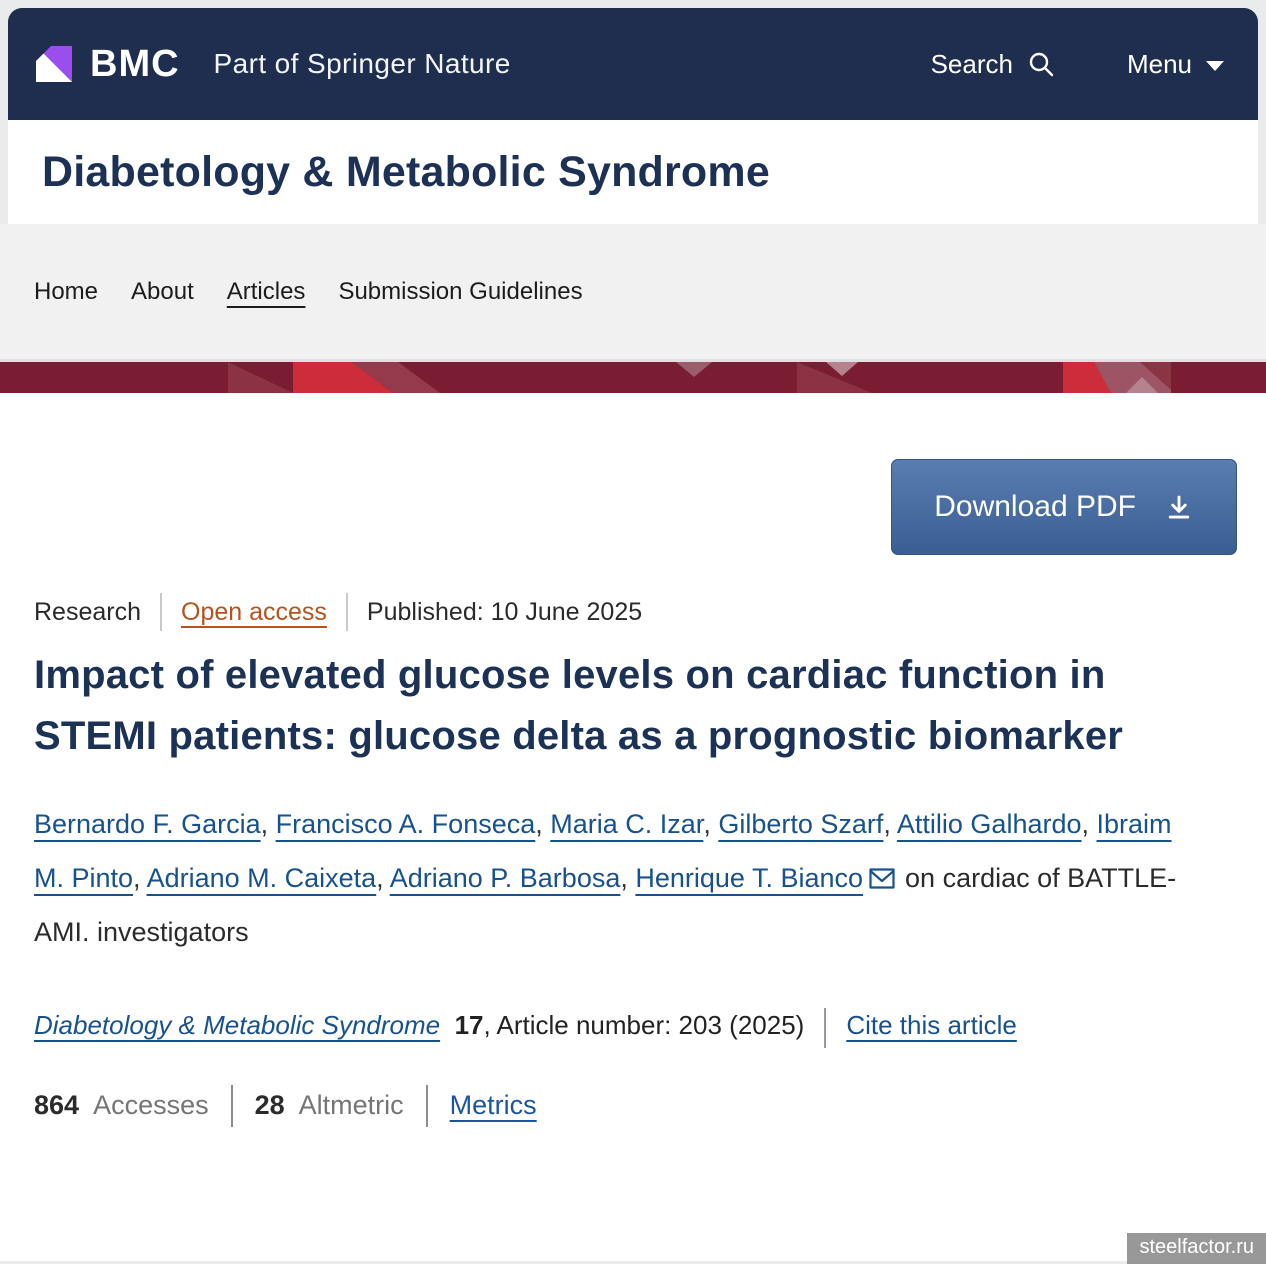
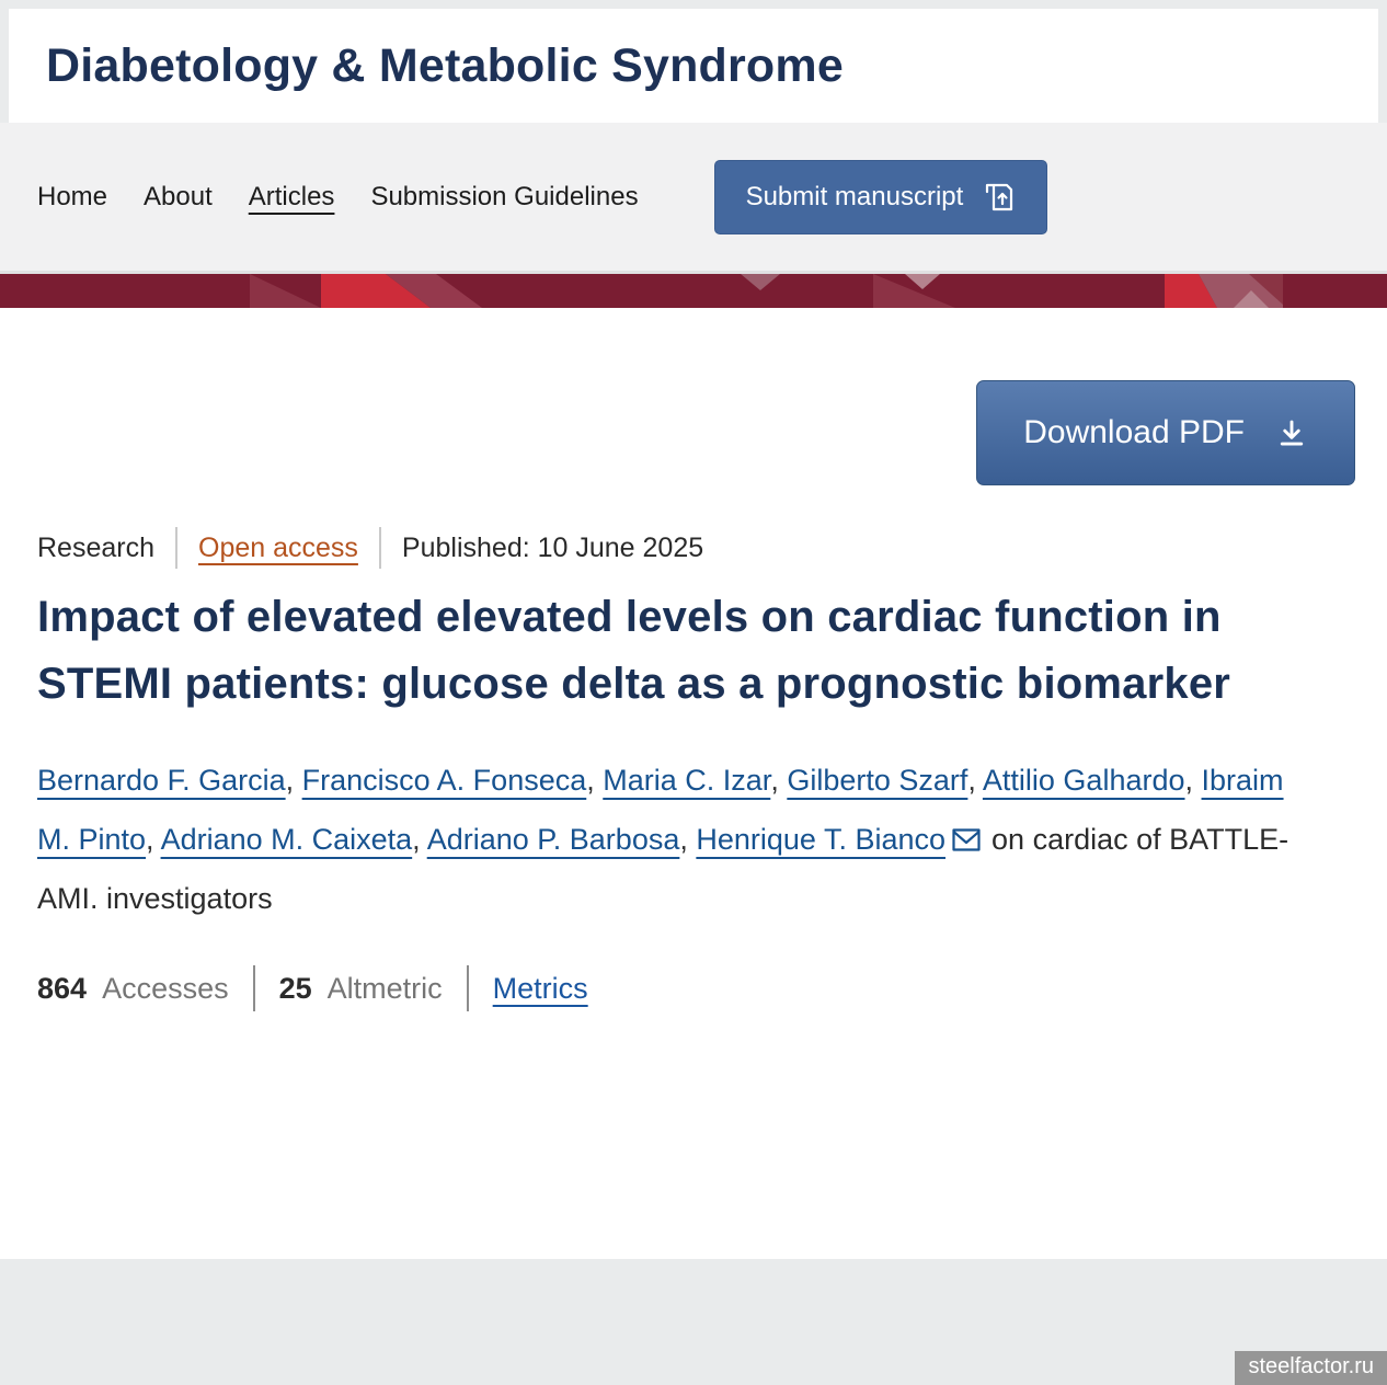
- BMC
- Part of Springer Nature
- Search
- Menu
  Diabetology & Metabolic Syndrome
  Home
  About
  Articles
  Submission Guidelines
+ Submit manuscript
  Download PDF
  Research
  Open access
  Published: 10 June 2025
- Impact of elevated glucose levels on cardiac function in STEMI patients: glucose delta as a prognostic biomarker
+ Impact of elevated elevated levels on cardiac function in STEMI patients: glucose delta as a prognostic biomarker
  Bernardo F. Garcia, Francisco A. Fonseca, Maria C. Izar, Gilberto Szarf, Attilio Galhardo, Ibraim M. Pinto, Adriano M. Caixeta, Adriano P. Barbosa, Henrique T. Bianco on cardiac of BATTLE-AMI. investigators
- Diabetology & Metabolic Syndrome 17, Article number: 203 (2025) Cite this article
  864
  Accesses
- 28
+ 25
  Altmetric
  Metrics
  steelfactor.ru
